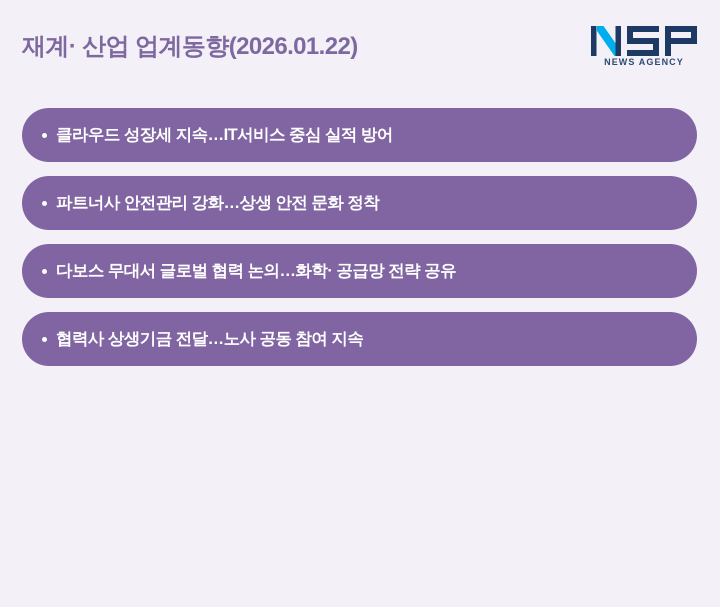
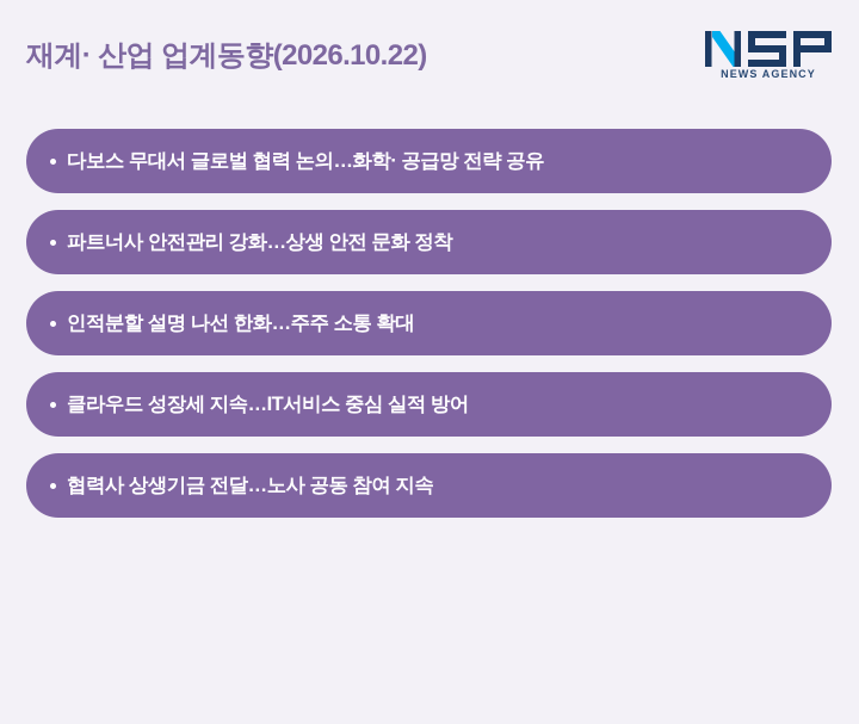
- 재계· 산업 업계동향(2026.01.22)
+ 재계· 산업 업계동향(2026.10.22)
  NEWS AGENCY
- 클라우드 성장세 지속…IT서비스 중심 실적 방어
+ 다보스 무대서 글로벌 협력 논의…화학· 공급망 전략 공유
  파트너사 안전관리 강화…상생 안전 문화 정착
+ 인적분할 설명 나선 한화…주주 소통 확대
- 다보스 무대서 글로벌 협력 논의…화학· 공급망 전략 공유
+ 클라우드 성장세 지속…IT서비스 중심 실적 방어
  협력사 상생기금 전달…노사 공동 참여 지속
